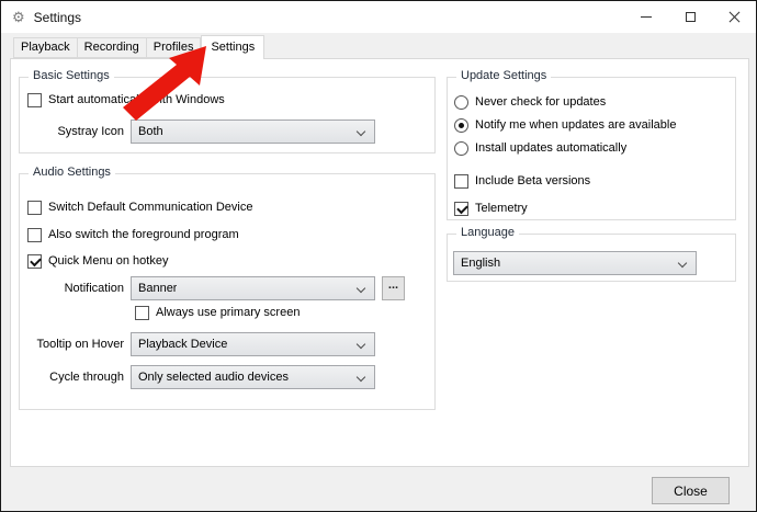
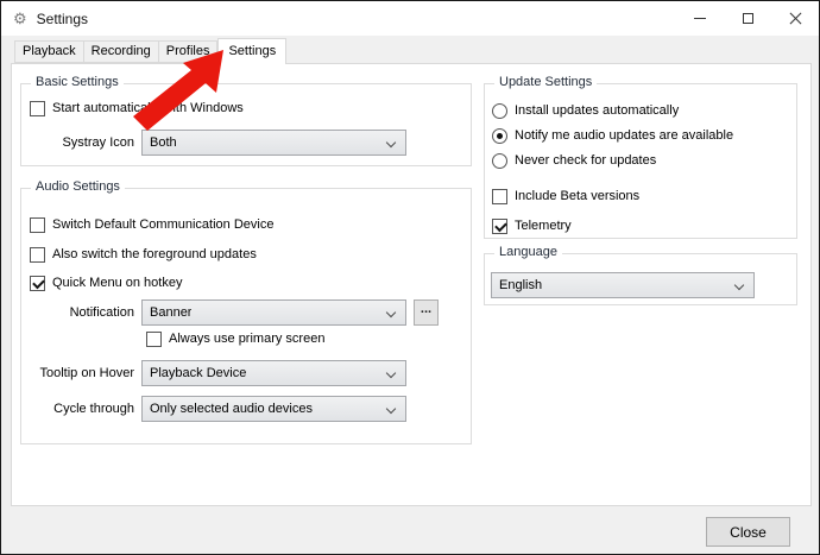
  ⚙
  Settings
  Playback
  Recording
  Profiles
  Settings
  Basic Settings
  Start automaticth Windows
  Systray Icon
  Both
  Audio Settings
  Switch Default Communication Device
- Also switch the foreground program
+ Also switch the foreground updates
  Quick Menu on hotkey
  Notification
  Banner
  ...
  Always use primary screen
  Tooltip on Hover
  Playback Device
  Cycle through
  Only selected audio devices
  Update Settings
- Never check for updates
+ Install updates automatically
- Notify me when updates are available
+ Notify me audio updates are available
- Install updates automatically
+ Never check for updates
  Include Beta versions
  Telemetry
  Language
  English
  Close
